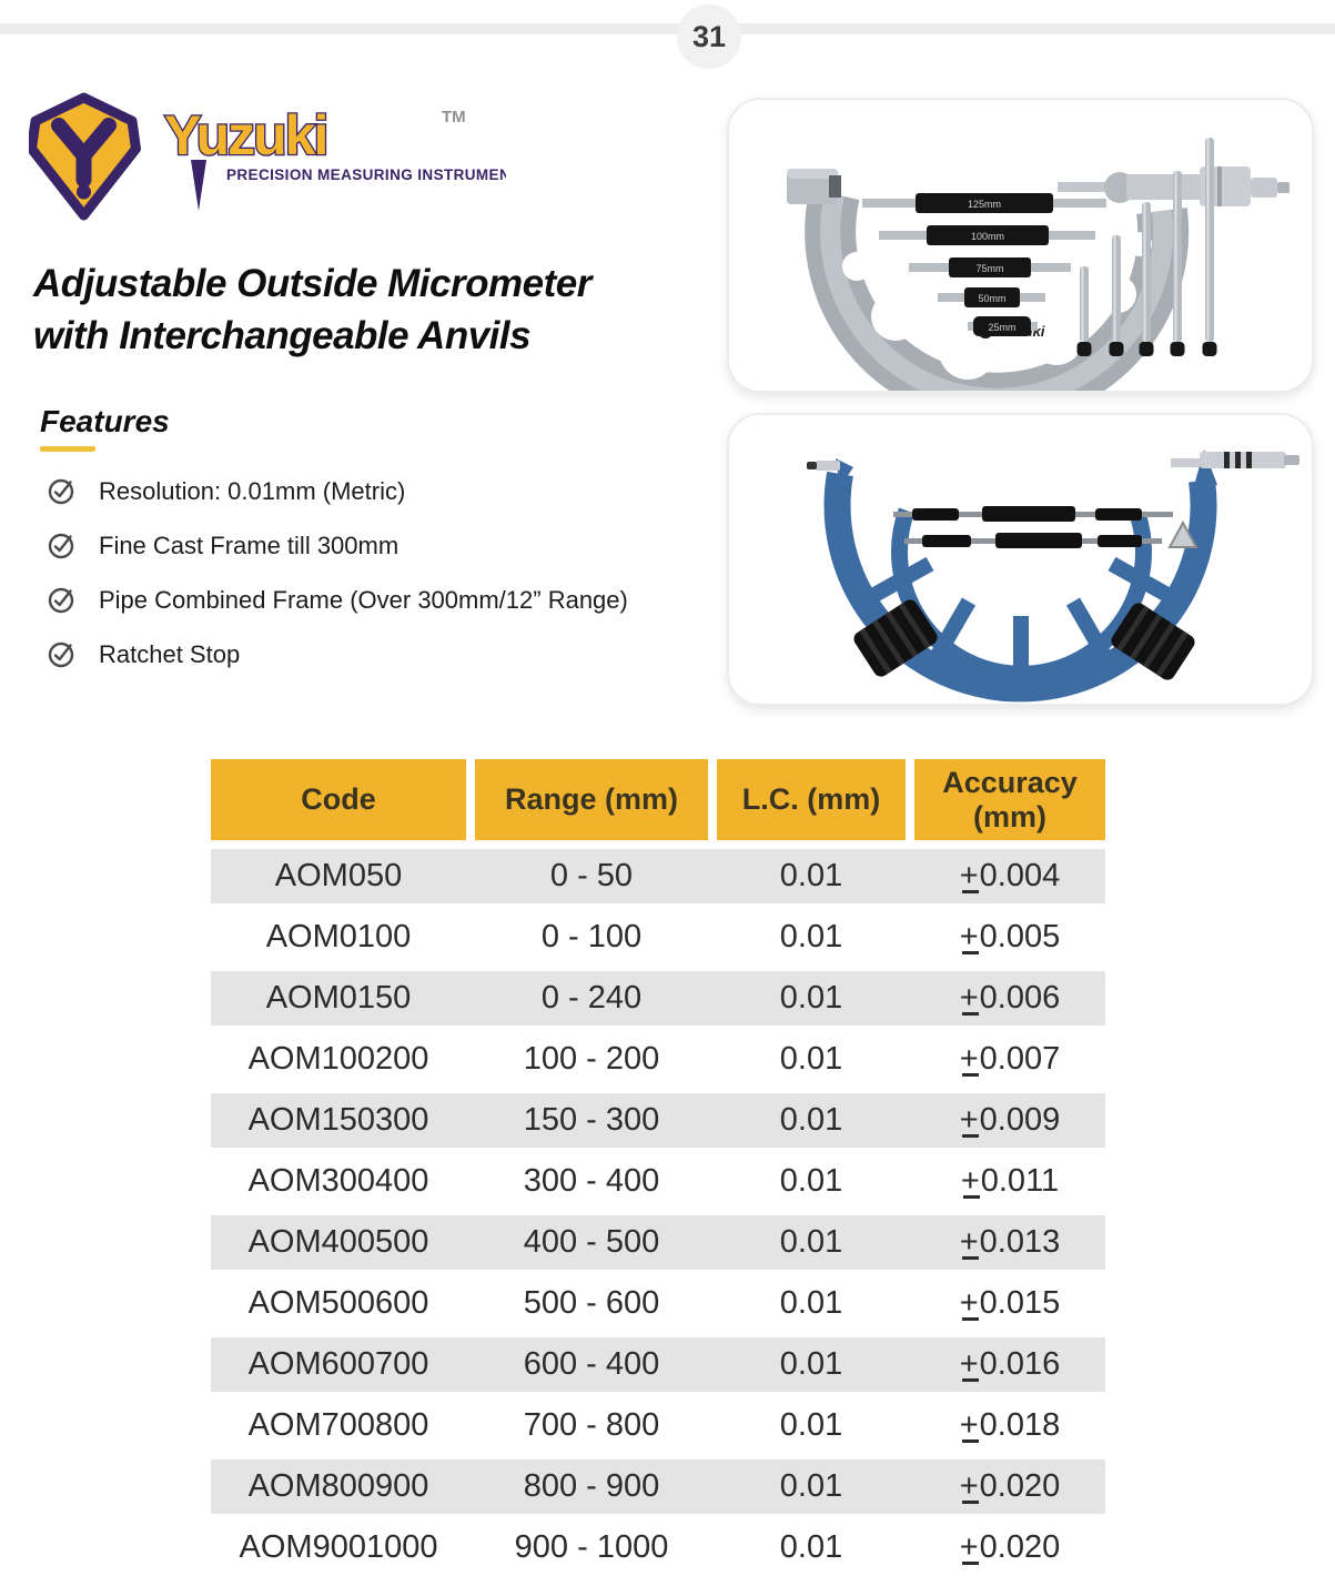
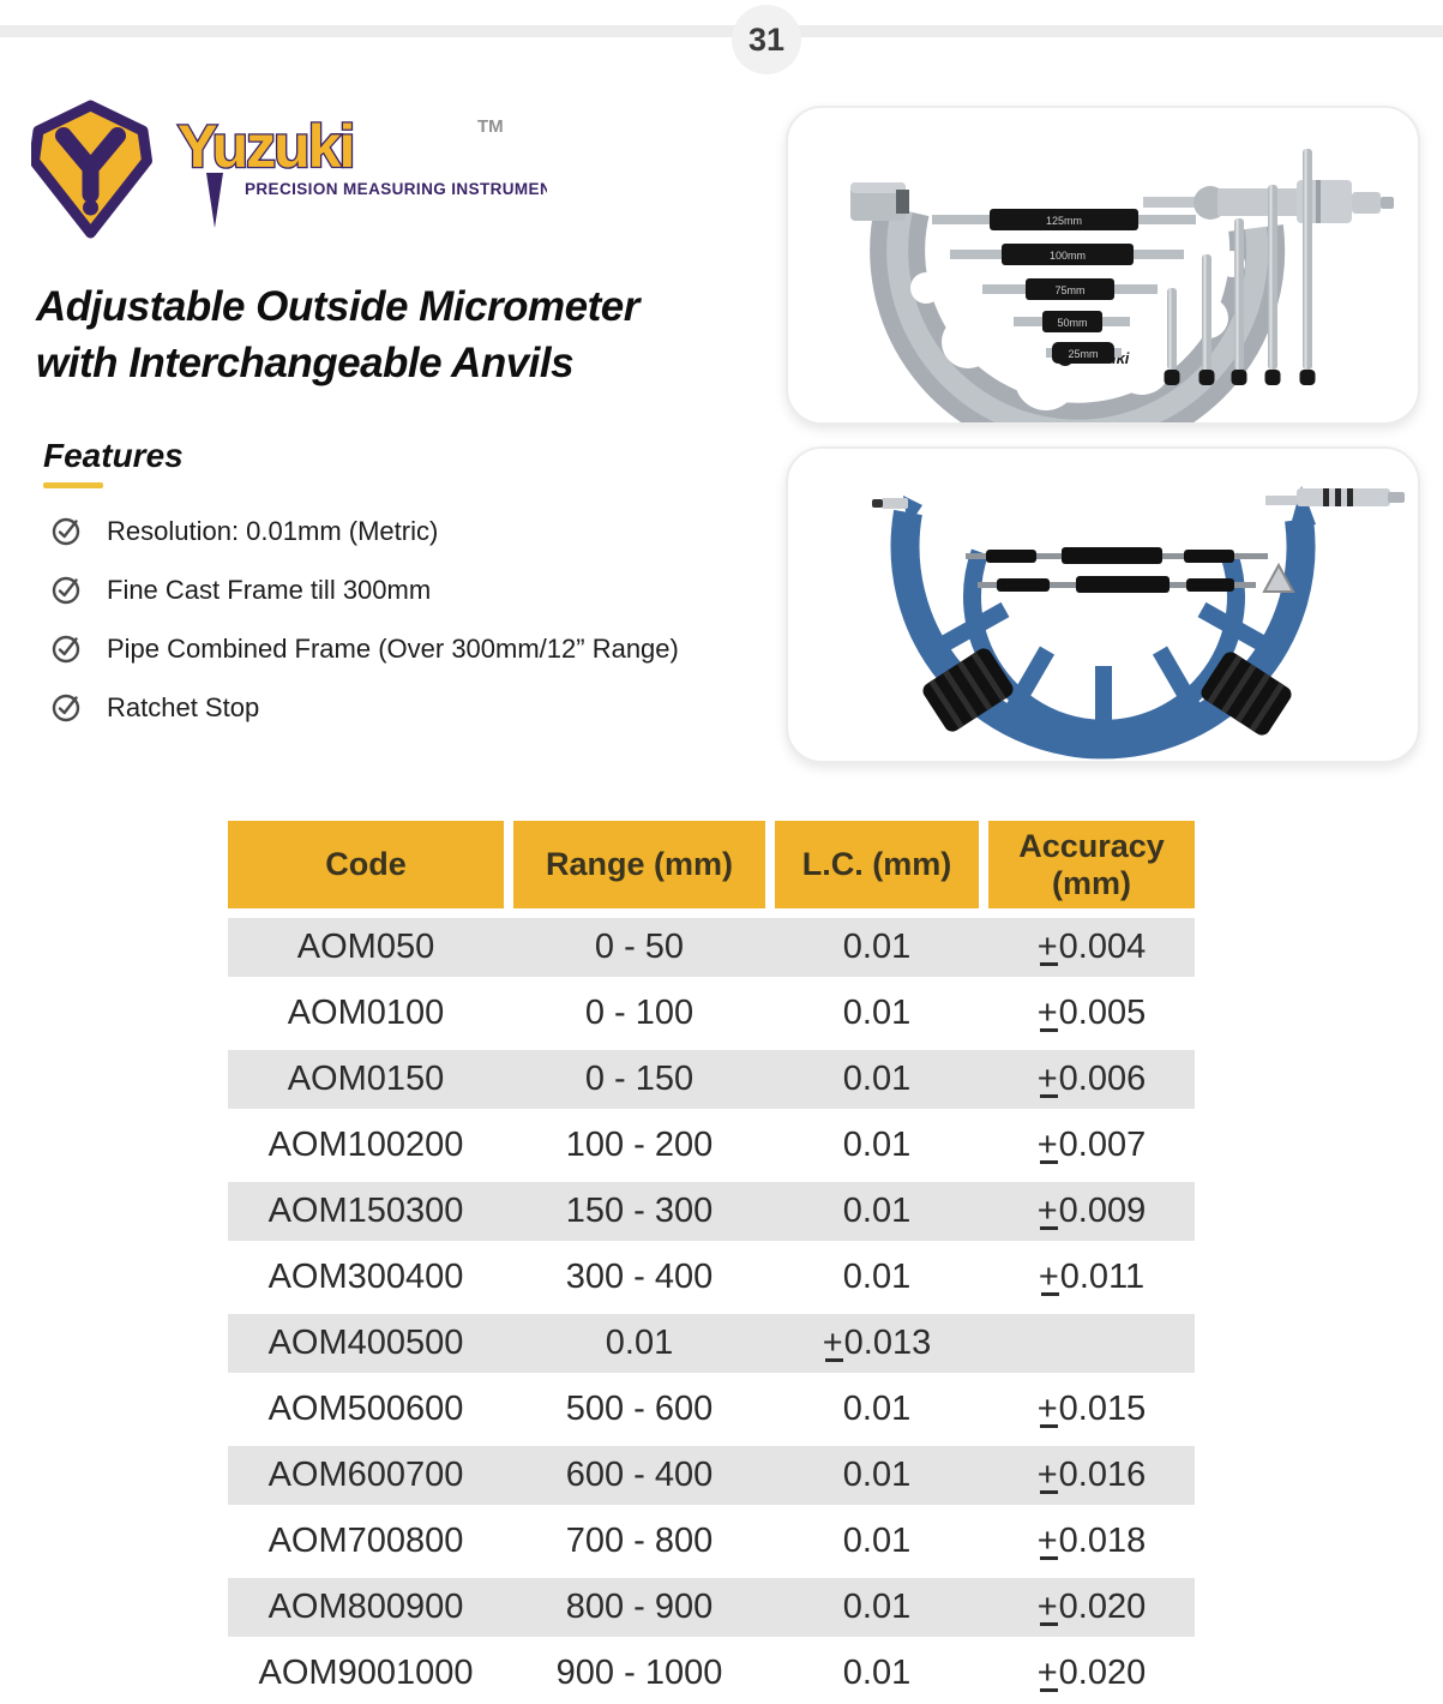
  31
  Yuzuki
  TM
  PRECISION MEASURING INSTRUMEN
  Adjustable Outside Micrometer
  with Interchangeable Anvils
  Features
  Resolution: 0.01mm (Metric)
  Fine Cast Frame till 300mm
  Pipe Combined Frame (Over 300mm/12” Range)
  Ratchet Stop
  125mm
  100mm
  75mm
  50mm
  25mm
  Code
  Range (mm)
  L.C. (mm)
  Accuracy (mm)
  AOM050
  0 - 50
  0.01
  +0.004
  AOM0100
  0 - 100
  0.01
  +0.005
  AOM0150
- 0 - 240
+ 0 - 150
  0.01
  +0.006
  AOM100200
  100 - 200
  0.01
  +0.007
  AOM150300
  150 - 300
  0.01
  +0.009
  AOM300400
  300 - 400
  0.01
  +0.011
  AOM400500
- 400 - 500
  0.01
  +0.013
  AOM500600
  500 - 600
  0.01
  +0.015
  AOM600700
  600 - 400
  0.01
  +0.016
  AOM700800
  700 - 800
  0.01
  +0.018
  AOM800900
  800 - 900
  0.01
  +0.020
  AOM9001000
  900 - 1000
  0.01
  +0.020
